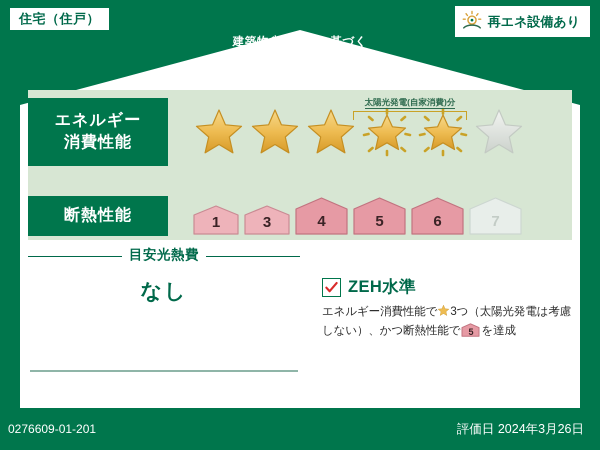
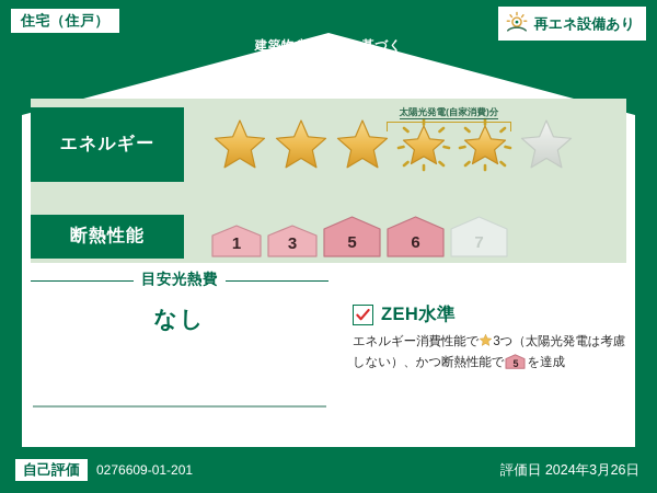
  住宅（住戸）
  再エネ設備あり
  建築物省エネ法に基づく
  省エネ性能ラベル
  エネルギー
- 消費性能
  太陽光発電(自家消費)分
  断熱性能
  1
  3
- 4
  5
  6
  7
  目安光熱費
  なし
  ZEH水準
  エネルギー消費性能で 3つ（太陽光発電は考慮しない）、かつ断熱性能で
  5
  を達成
+ 自己評価
  0276609-01-201
  評価日 2024年3月26日
